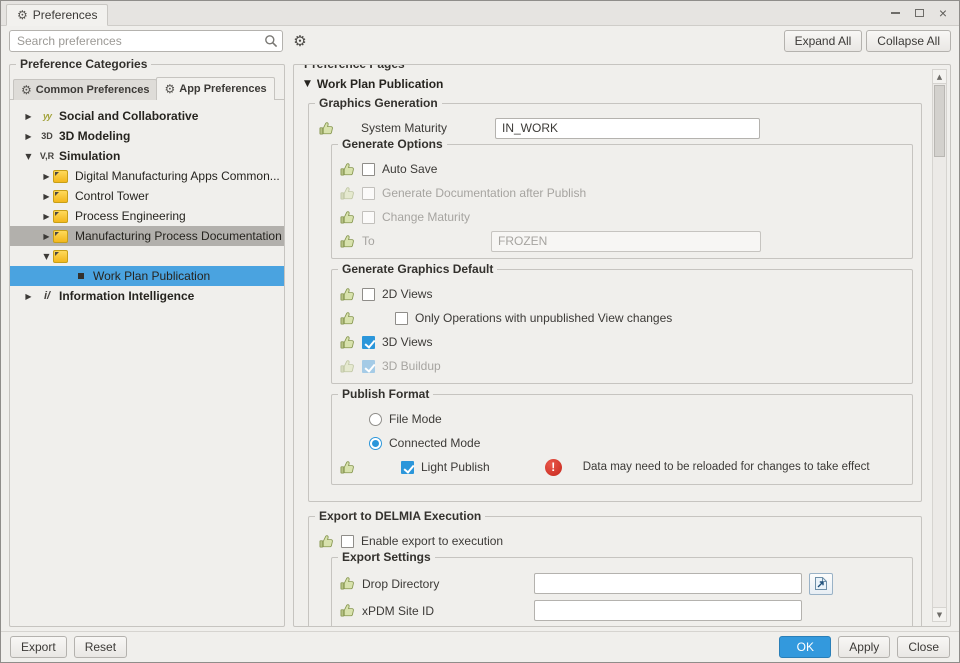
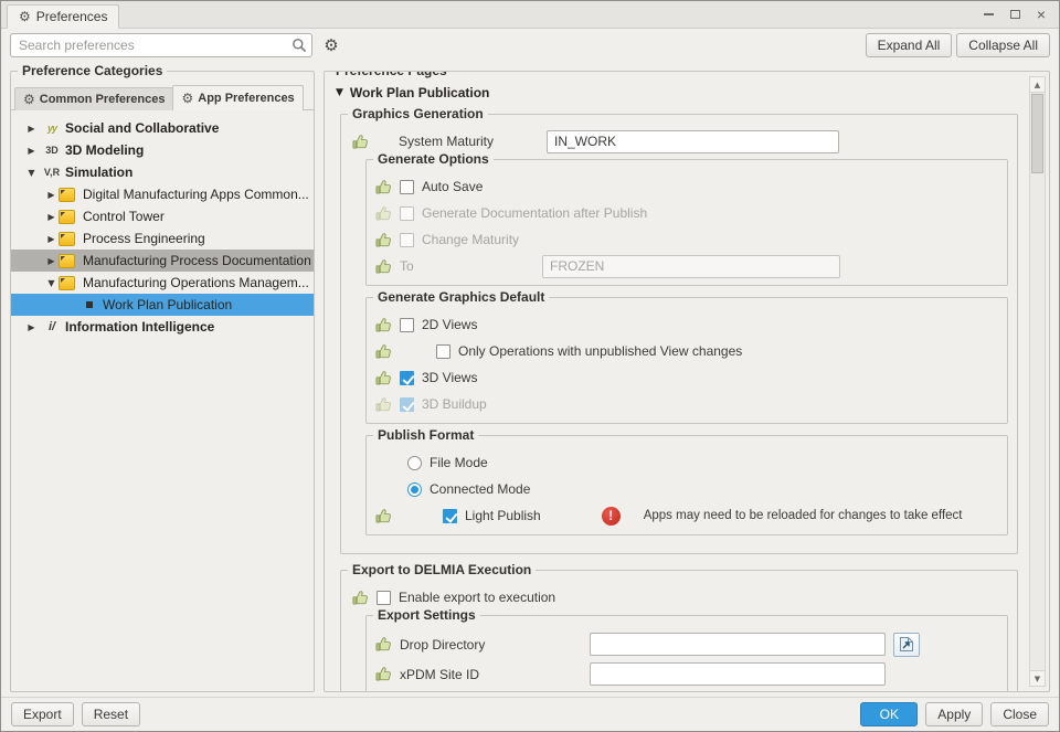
  ⚙
  Preferences
  ×
  Search preferences
  ⚙
  Expand All
  Collapse All
  Preference Categories
  ⚙
  Common Preferences
  ⚙
  App Preferences
  ▶
  yy
  Social and Collaborative
  ▶
  3D
  3D Modeling
  ▼
  V,R
  Simulation
  ▶
  Digital Manufacturing Apps Common...
  ▶
  Control Tower
  ▶
  Process Engineering
  ▶
  Manufacturing Process Documentation
  ▼
+ Manufacturing Operations Managem...
  Work Plan Publication
  ▶
  i/
  Information Intelligence
  ▼
  Work Plan Publication
  Graphics Generation
  System Maturity
  IN_WORK
  Generate Options
  Auto Save
  Generate Documentation after Publish
  Change Maturity
  To
  FROZEN
  Generate Graphics Default
  2D Views
  Only Operations with unpublished View changes
  3D Views
  3D Buildup
  Publish Format
  File Mode
  Connected Mode
  Light Publish
  !
- Data may need to be reloaded for changes to take effect
+ Apps may need to be reloaded for changes to take effect
  Export to DELMIA Execution
  Enable export to execution
  Export Settings
  Drop Directory
  xPDM Site ID
  ▲
  ▼
  Export
  Reset
  OK
  Apply
  Close
